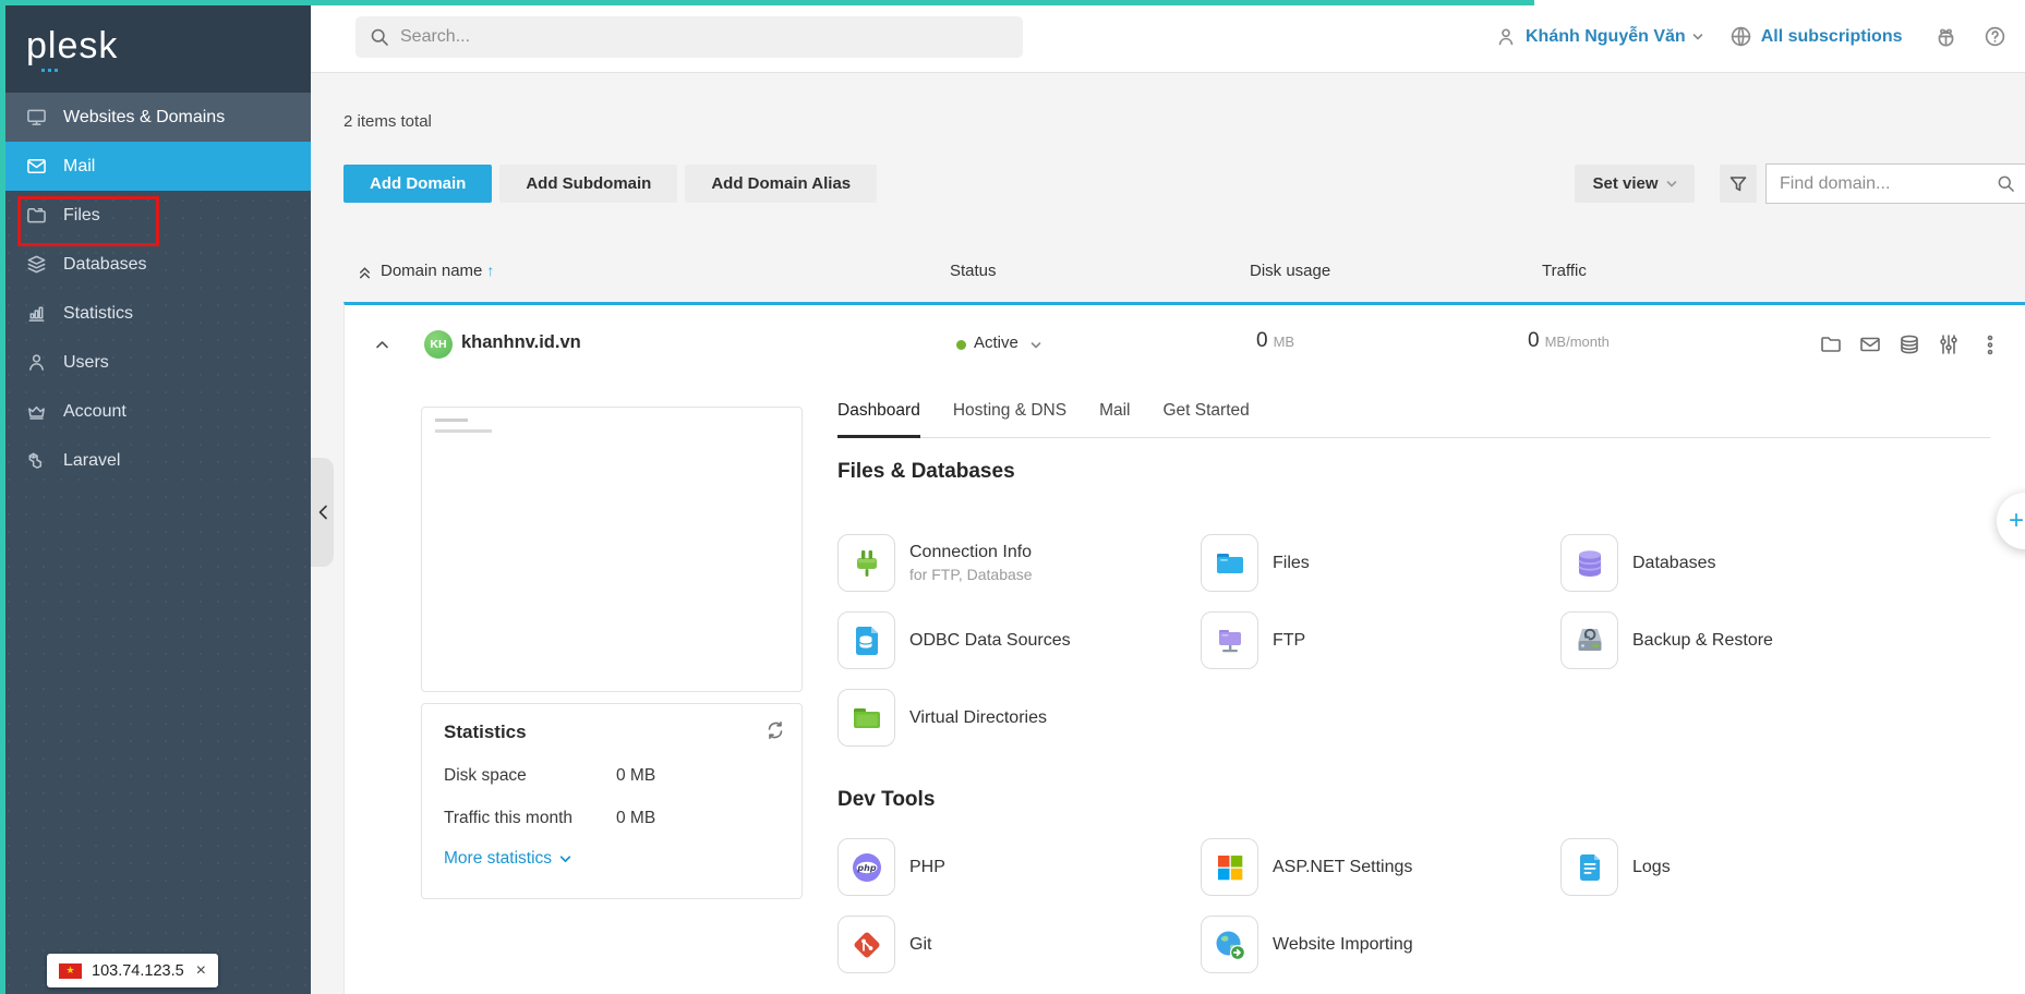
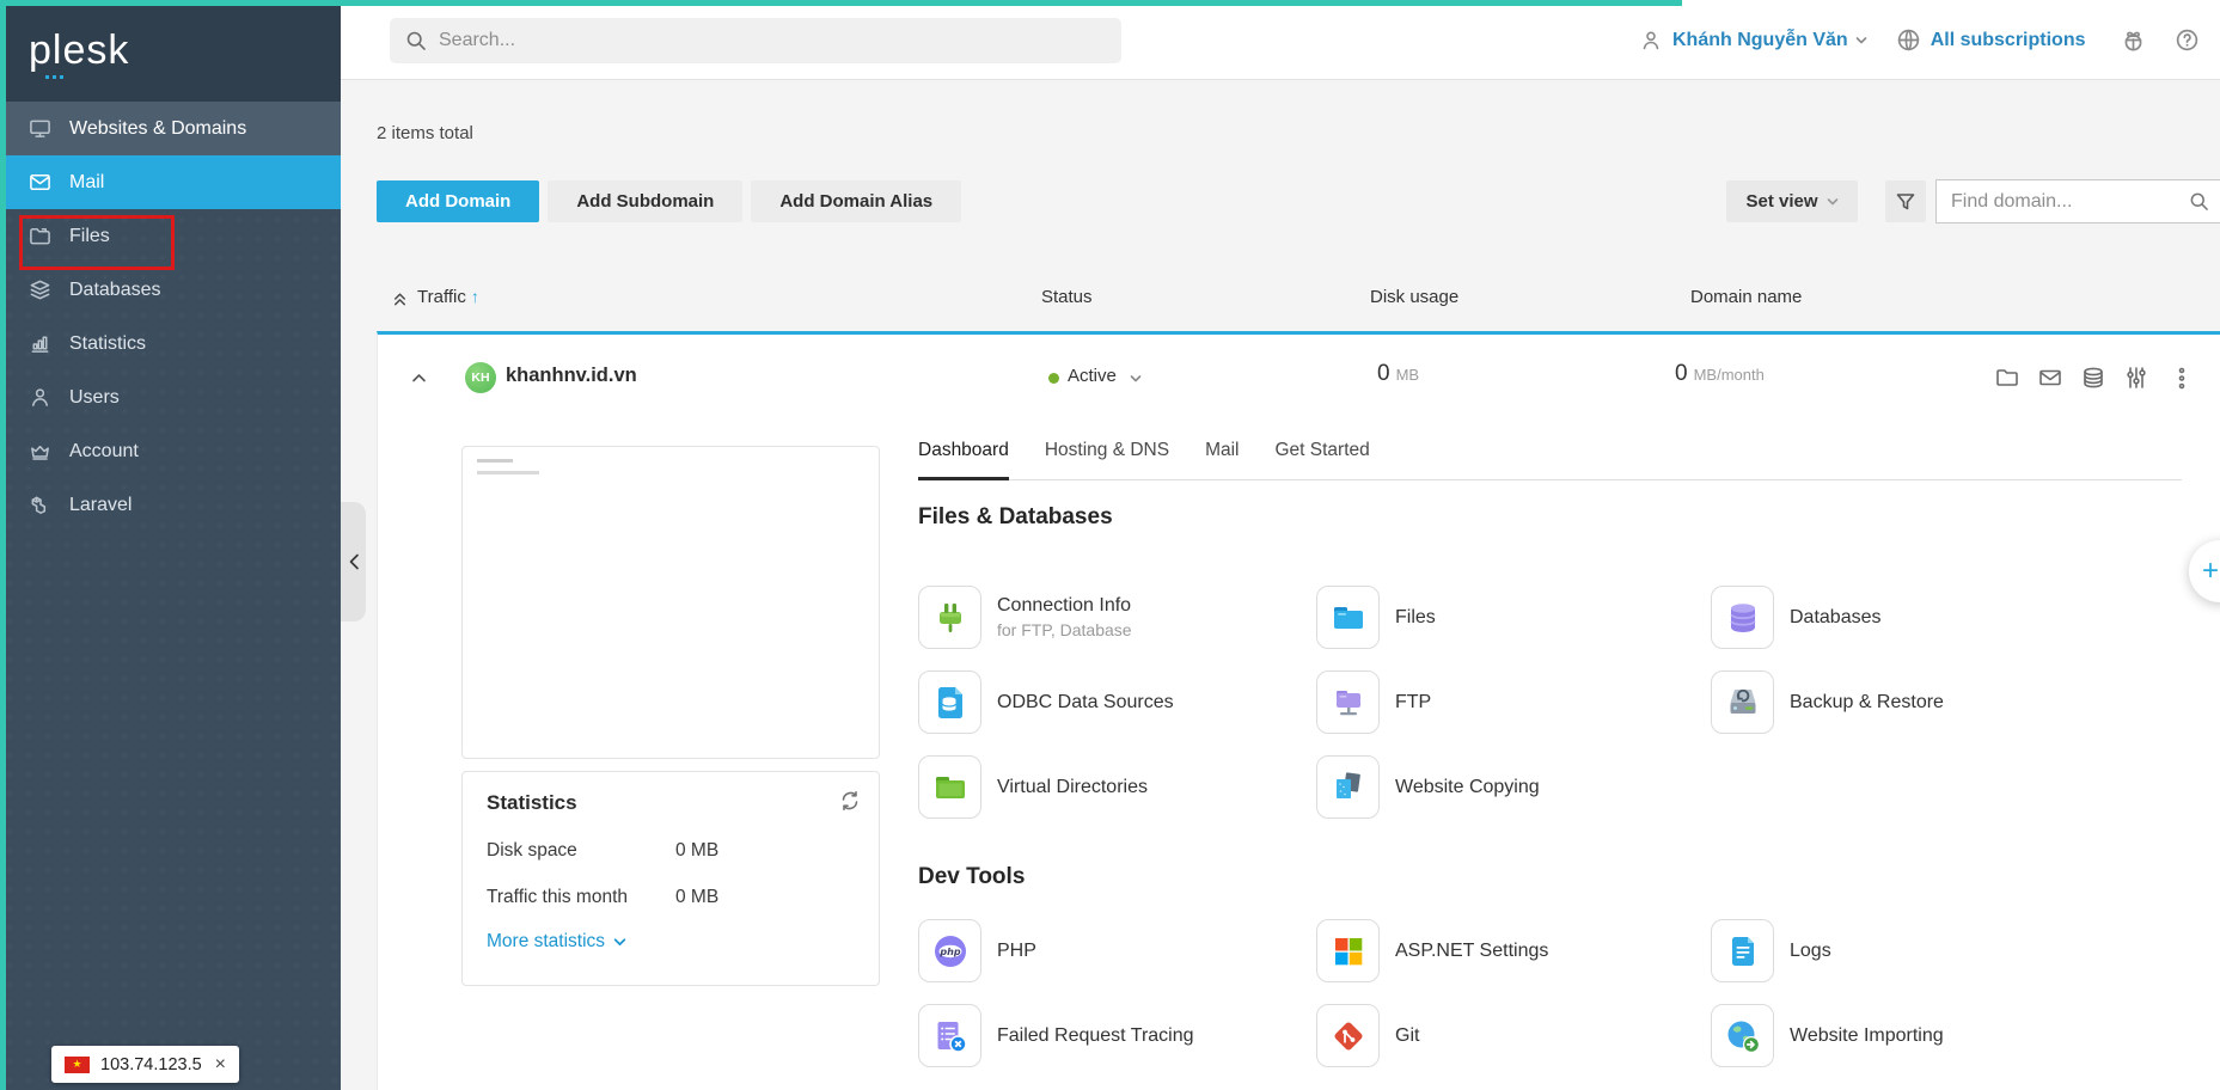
  plesk
  Websites & Domains
  Mail
  Files
  Databases
  Statistics
  Users
  Account
  Laravel
  ★
  103.74.123.5
  ×
  Search...
  Khánh Nguyễn Văn
  All subscriptions
  2 items total
  Add Domain
  Add Subdomain
  Add Domain Alias
  Set view
  Find domain...
- Domain name ↑
+ Traffic ↑
  Status
  Disk usage
- Traffic
+ Domain name
  KH
  khanhnv.id.vn
  Active
  0
  MB
  0
  MB/month
  Statistics
  Disk space
  0 MB
  Traffic this month
  0 MB
  More statistics
  Dashboard
  Hosting & DNS
  Mail
  Get Started
  Files & Databases
  Connection Info
  for FTP, Database
  Files
  Databases
  ODBC Data Sources
  FTP
  Backup & Restore
  Virtual Directories
+ Website Copying
  Dev Tools
  php
  PHP
  ASP.NET Settings
  Logs
+ Failed Request Tracing
  Git
  Website Importing
  +
